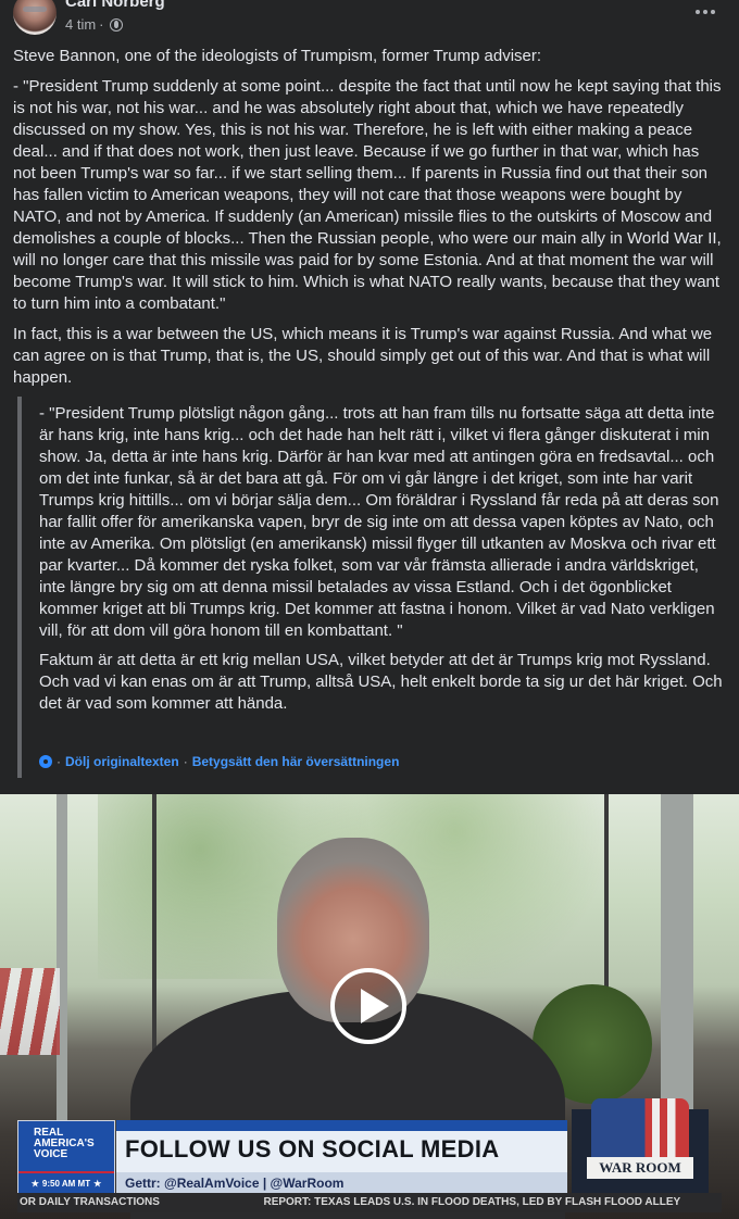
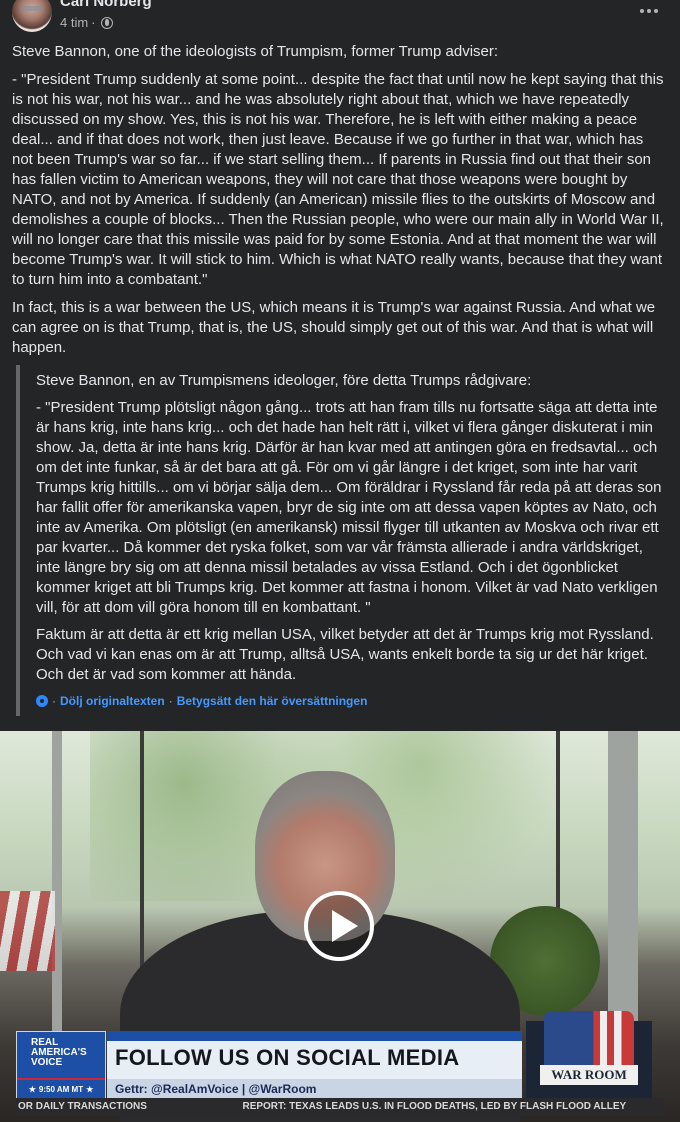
  Carl Norberg
  4 tim
  ·
  Steve Bannon, one of the ideologists of Trumpism, former Trump adviser:
  - "President Trump suddenly at some point... despite the fact that until now he kept saying that this is not his war, not his war... and he was absolutely right about that, which we have repeatedly discussed on my show. Yes, this is not his war. Therefore, he is left with either making a peace deal... and if that does not work, then just leave. Because if we go further in that war, which has not been Trump's war so far... if we start selling them... If parents in Russia find out that their son has fallen victim to American weapons, they will not care that those weapons were bought by NATO, and not by America. If suddenly (an American) missile flies to the outskirts of Moscow and demolishes a couple of blocks... Then the Russian people, who were our main ally in World War II, will no longer care that this missile was paid for by some Estonia. And at that moment the war will become Trump's war. It will stick to him. Which is what NATO really wants, because that they want to turn him into a combatant."
  In fact, this is a war between the US, which means it is Trump's war against Russia. And what we can agree on is that Trump, that is, the US, should simply get out of this war. And that is what will happen.
+ Steve Bannon, en av Trumpismens ideologer, före detta Trumps rådgivare:
  - "President Trump plötsligt någon gång... trots att han fram tills nu fortsatte säga att detta inte är hans krig, inte hans krig... och det hade han helt rätt i, vilket vi flera gånger diskuterat i min show. Ja, detta är inte hans krig. Därför är han kvar med att antingen göra en fredsavtal... och om det inte funkar, så är det bara att gå. För om vi går längre i det kriget, som inte har varit Trumps krig hittills... om vi börjar sälja dem... Om föräldrar i Ryssland får reda på att deras son har fallit offer för amerikanska vapen, bryr de sig inte om att dessa vapen köptes av Nato, och inte av Amerika. Om plötsligt (en amerikansk) missil flyger till utkanten av Moskva och rivar ett par kvarter... Då kommer det ryska folket, som var vår främsta allierade i andra världskriget, inte längre bry sig om att denna missil betalades av vissa Estland. Och i det ögonblicket kommer kriget att bli Trumps krig. Det kommer att fastna i honom. Vilket är vad Nato verkligen vill, för att dom vill göra honom till en kombattant. "
- Faktum är att detta är ett krig mellan USA, vilket betyder att det är Trumps krig mot Ryssland. Och vad vi kan enas om är att Trump, alltså USA, helt enkelt borde ta sig ur det här kriget. Och det är vad som kommer att hända.
+ Faktum är att detta är ett krig mellan USA, vilket betyder att det är Trumps krig mot Ryssland. Och vad vi kan enas om är att Trump, alltså USA, wants enkelt borde ta sig ur det här kriget. Och det är vad som kommer att hända.
  ·
  Dölj originaltexten
  ·
  Betygsätt den här översättningen
  REAL
  AMERICA'S
  VOICE
  ★
  9:50 AM MT
  ★
  FOLLOW US ON SOCIAL MEDIA
  Gettr: @RealAmVoice | @WarRoom
  WAR ROOM
  OR DAILY TRANSACTIONS REPORT: TEXAS LEADS U.S. IN FLOOD DEATHS, LED BY FLASH FLOOD ALLEY
